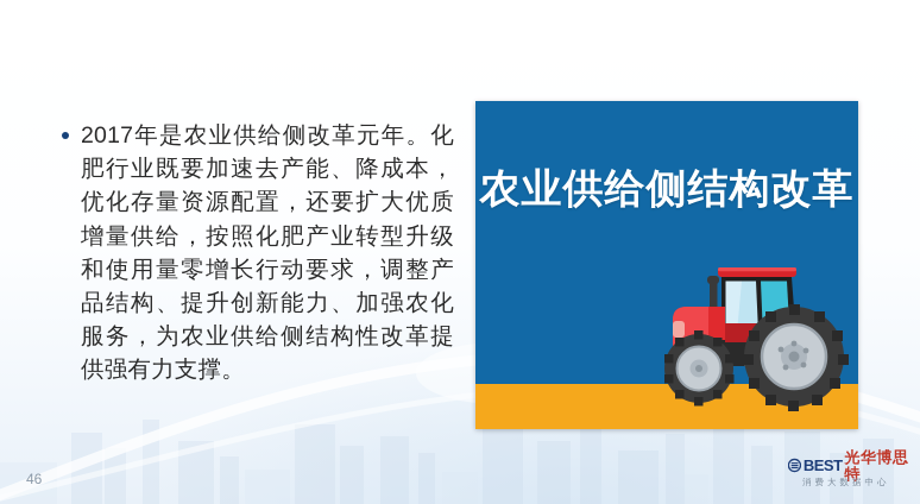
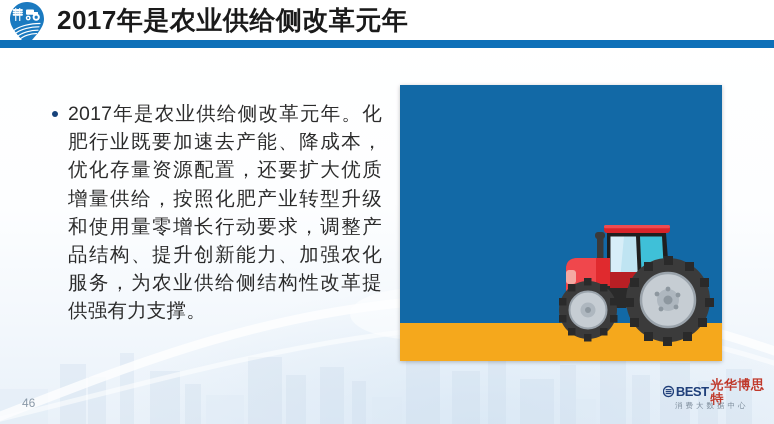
+ 2017年是农业供给侧改革元年
  2017年是农业供给侧改革元年。化肥行业既要加速去产能、降成本，优化存量资源配置，还要扩大优质增量供给，按照化肥产业转型升级和使用量零增长行动要求，调整产品结构、提升创新能力、加强农化服务，为农业供给侧结构性改革提供强有力支撑。
- 农业供给侧结构改革
  46
  BEST
  光华博思特
  消费大数据中心
